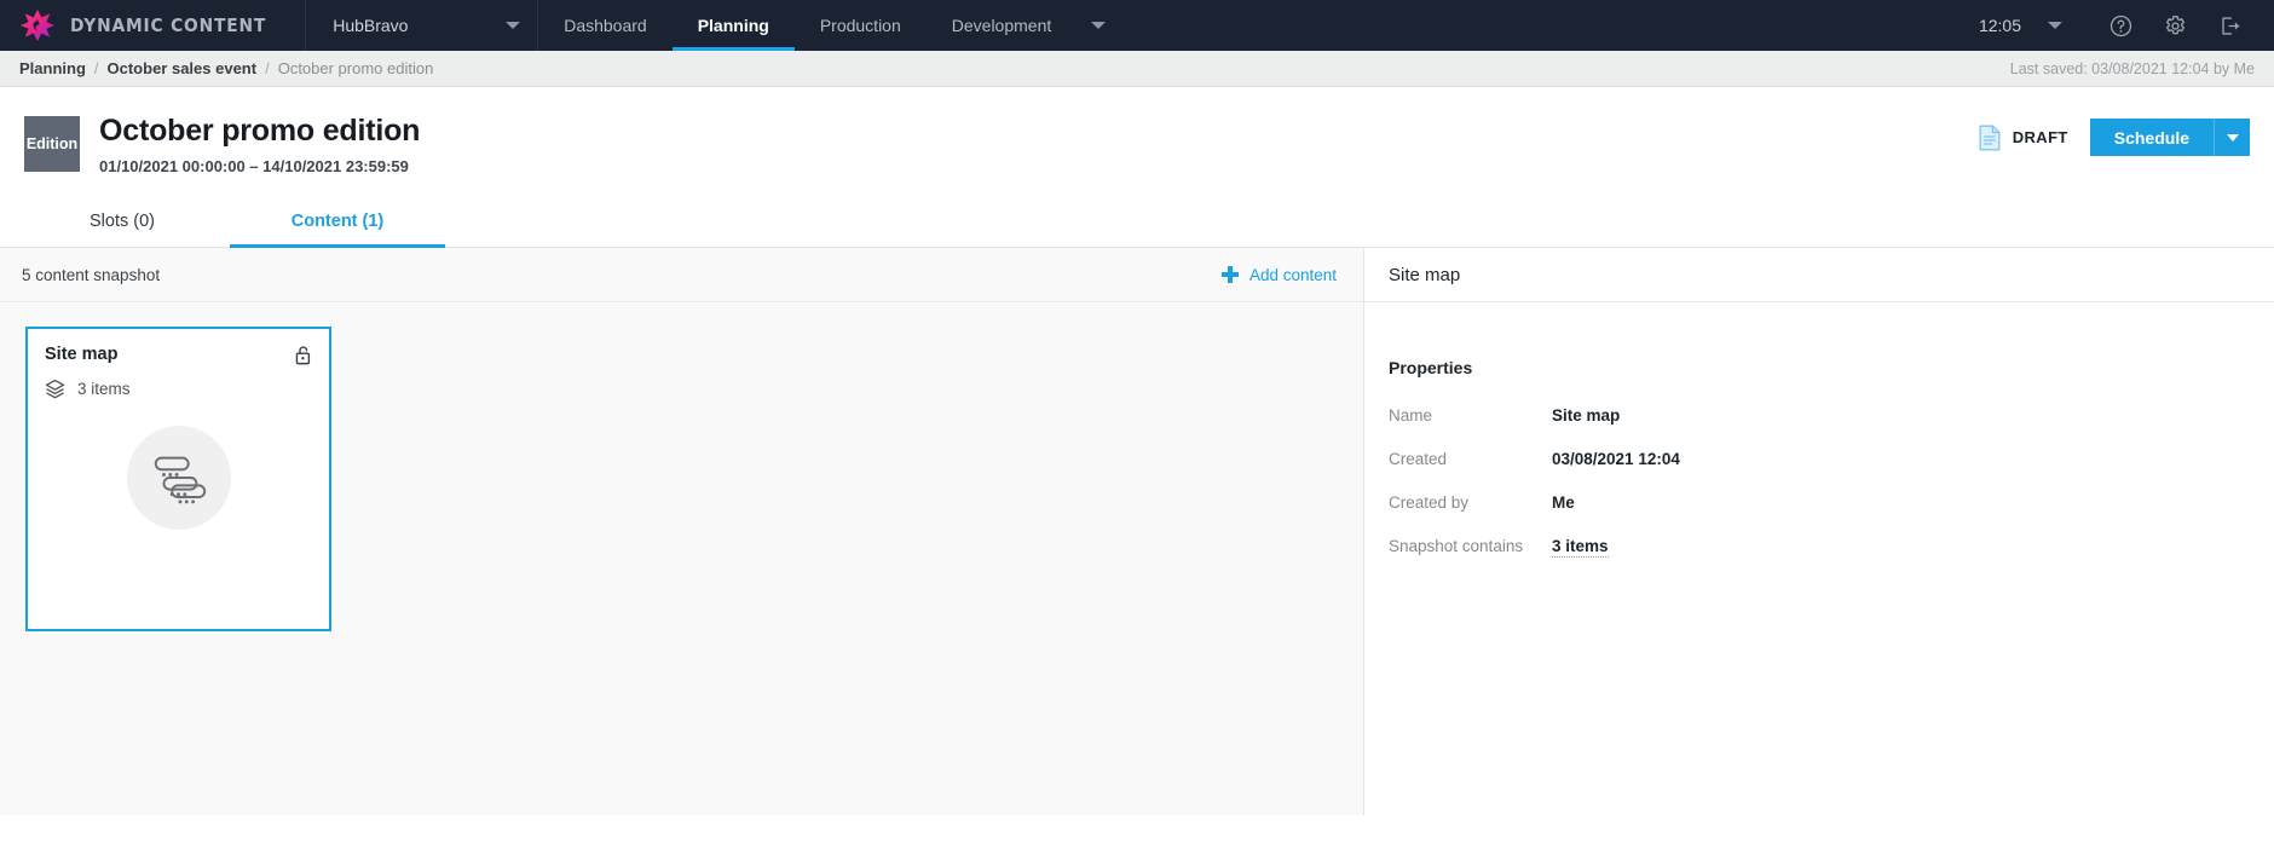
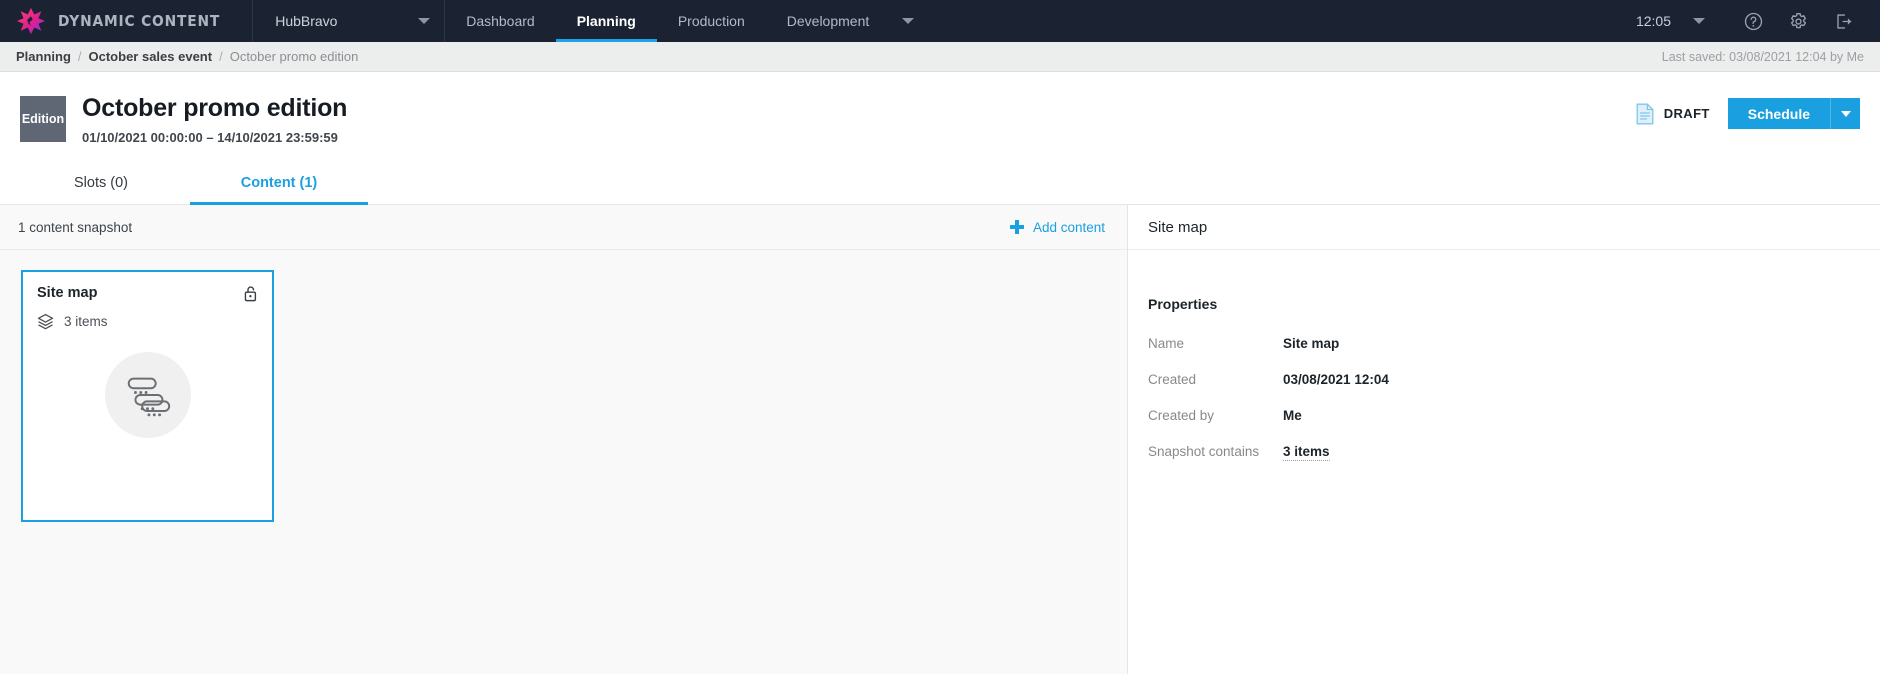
  DYNAMIC CONTENT
  HubBravo
  Dashboard
  Planning
  Production
  Development
  12:05
  Planning
  /
  October sales event
  /
  October promo edition
  Last saved: 03/08/2021 12:04 by Me
  Edition
  October promo edition
  01/10/2021 00:00:00 – 14/10/2021 23:59:59
  DRAFT
  Schedule
  Slots (0)
  Content (1)
- 5 content snapshot
+ 1 content snapshot
  Add content
  Site map
  3 items
  Site map
  Properties
  Name
  Site map
  Created
  03/08/2021 12:04
  Created by
  Me
  Snapshot contains
  3 items
